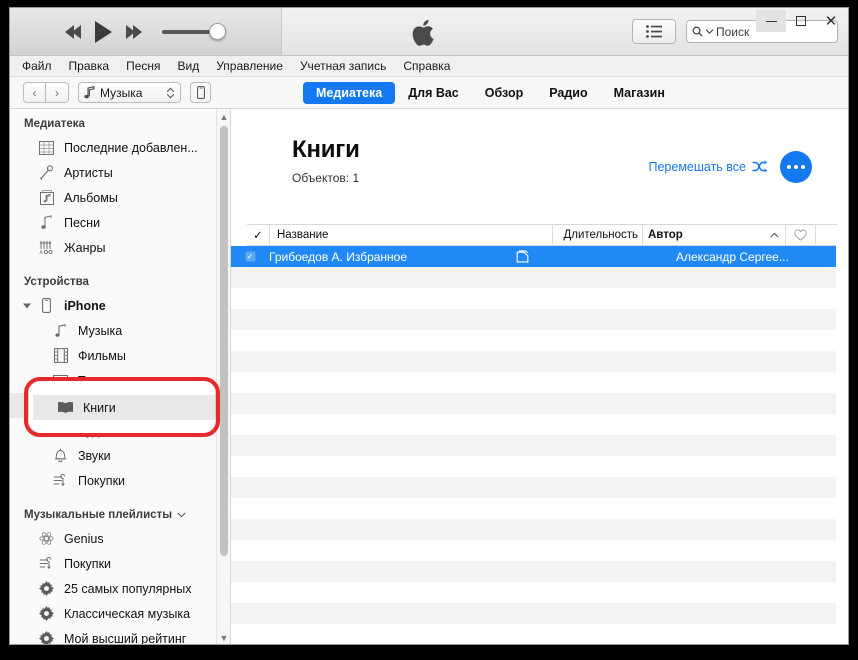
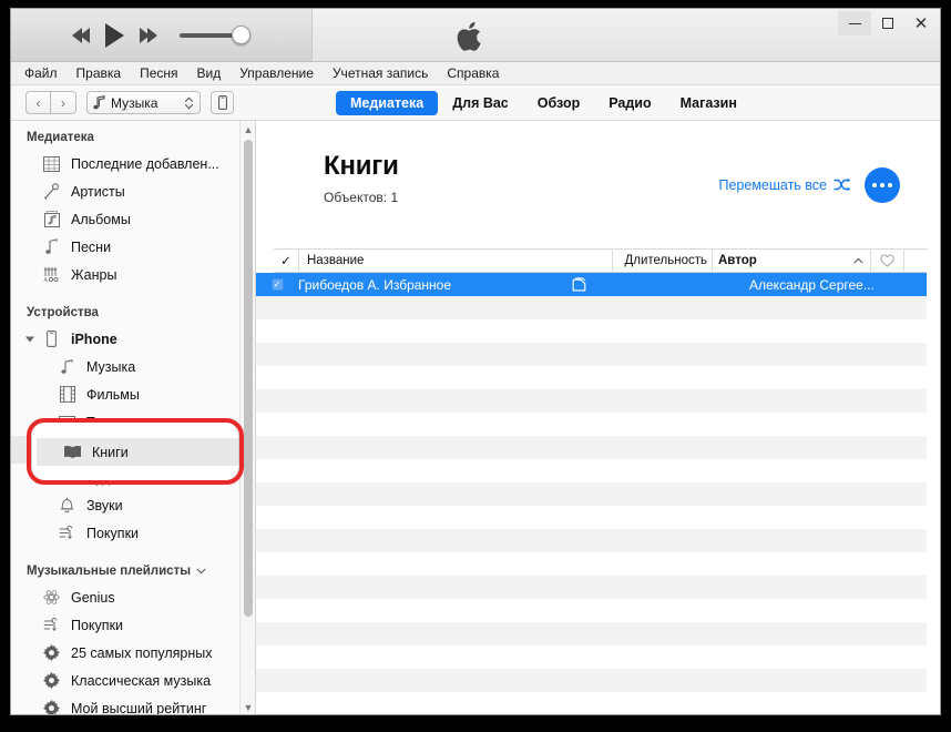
- Поиск
  ✕
  Файл
  Правка
  Песня
  Вид
  Управление
  Учетная запись
  Справка
  ‹
  ›
  Музыка
  Медиатека
  Для Вас
  Обзор
  Радио
  Магазин
  Медиатека
  Последние добавлен...
  Артисты
  Альбомы
  Песни
  Жанры
  Устройства
  iPhone
  Музыка
  Фильмы
  Звуки
  Покупки
  Музыкальные плейлисты
  Genius
  Покупки
  25 самых популярных
  Классическая музыка
  Мой высший рейтинг
  ▲
  ▼
  Книги
  Объектов: 1
  Перемешать все
  ✓
  Название
  Длительность
  Автор
  ✓
  Грибоедов А. Избранное
  Александр Сергее...
  Книги
